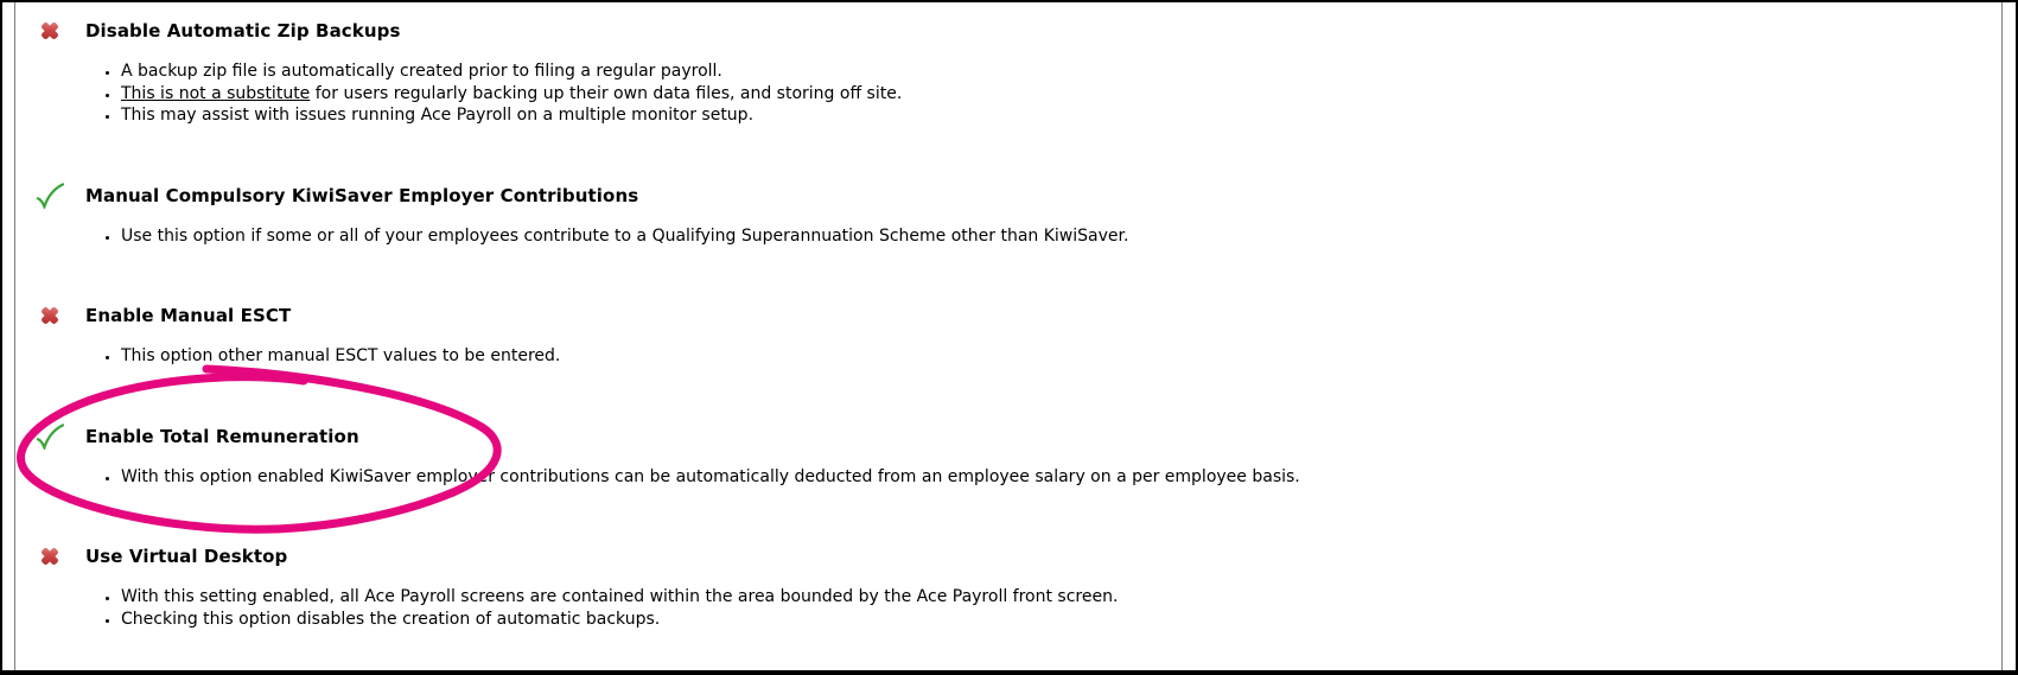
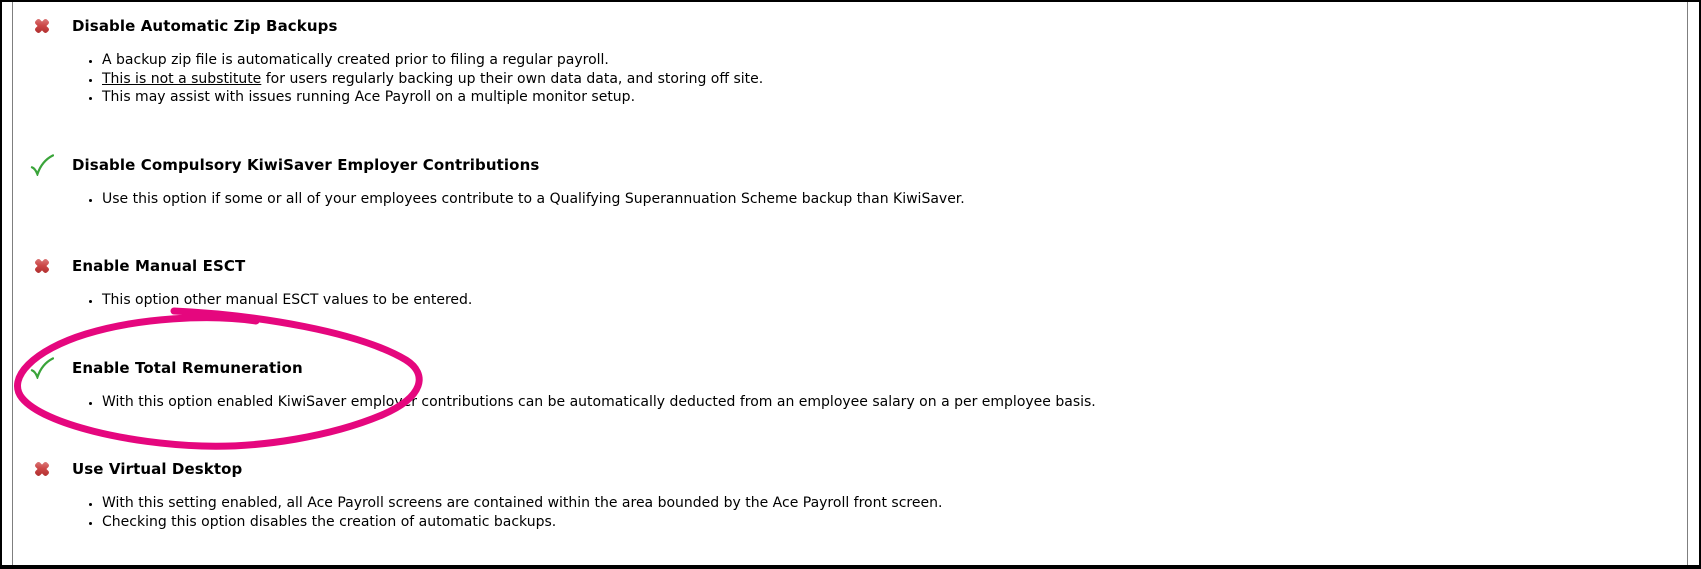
  Disable Automatic Zip Backups
  A backup zip file is automatically created prior to filing a regular payroll.
- This is not a substitute for users regularly backing up their own data files, and storing off site.
+ This is not a substitute for users regularly backing up their own data data, and storing off site.
  This may assist with issues running Ace Payroll on a multiple monitor setup.
- Manual Compulsory KiwiSaver Employer Contributions
+ Disable Compulsory KiwiSaver Employer Contributions
- Use this option if some or all of your employees contribute to a Qualifying Superannuation Scheme other than KiwiSaver.
+ Use this option if some or all of your employees contribute to a Qualifying Superannuation Scheme backup than KiwiSaver.
  Enable Manual ESCT
  This option other manual ESCT values to be entered.
  Enable Total Remuneration
  With this option enabled KiwiSaver employr contributions can be automatically deducted from an employee salary on a per employee basis.
  Use Virtual Desktop
  With this setting enabled, all Ace Payroll screens are contained within the area bounded by the Ace Payroll front screen.
  Checking this option disables the creation of automatic backups.
